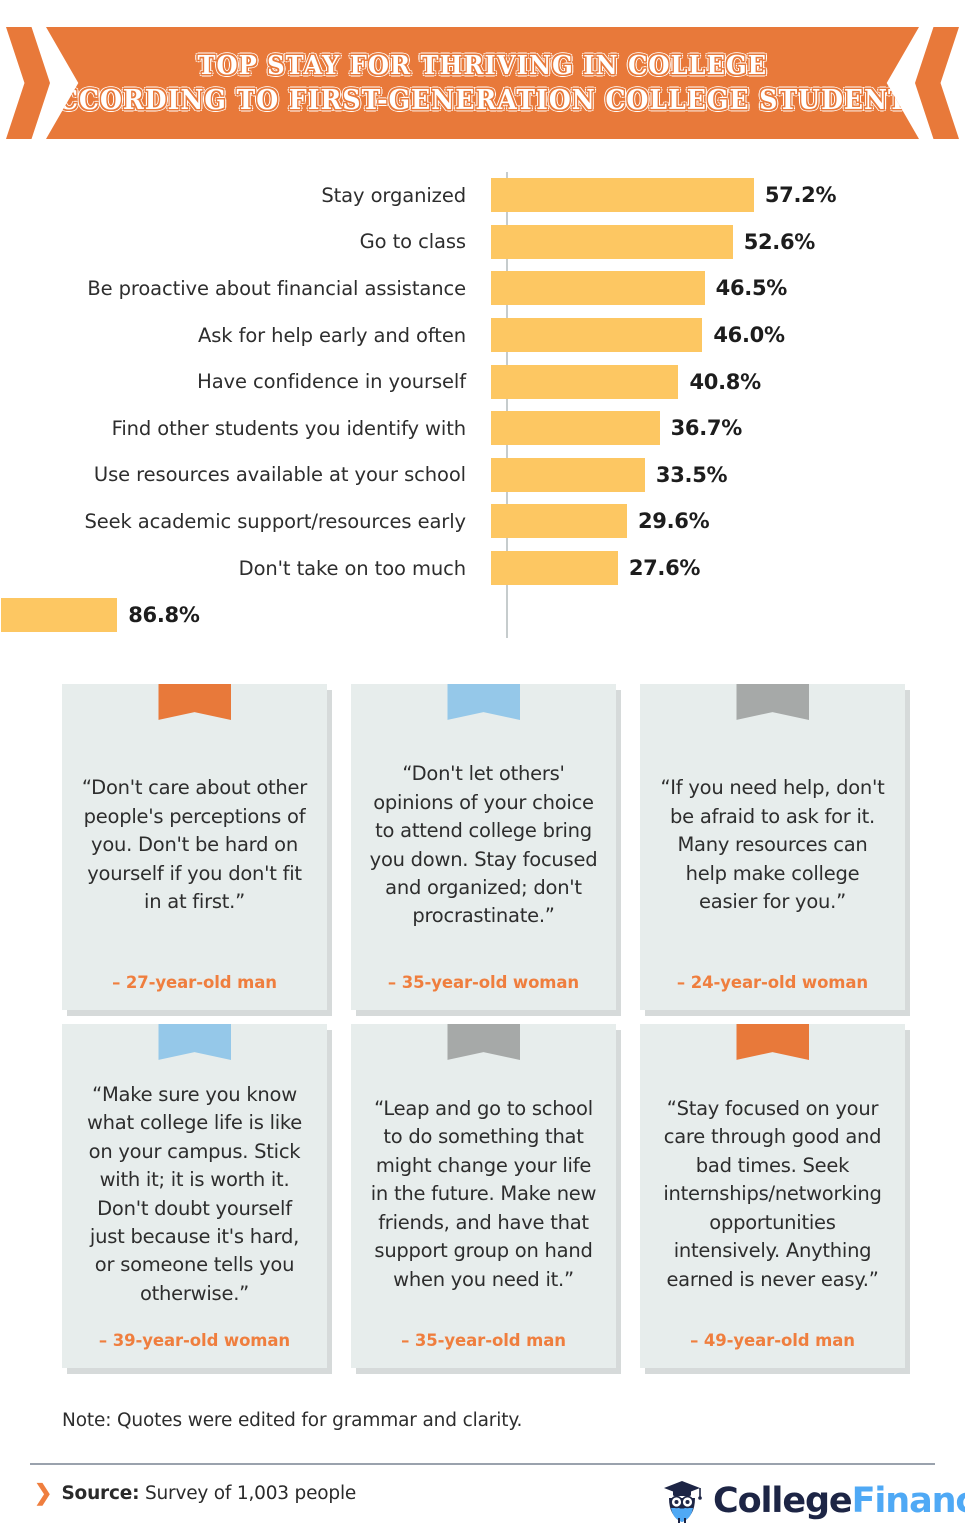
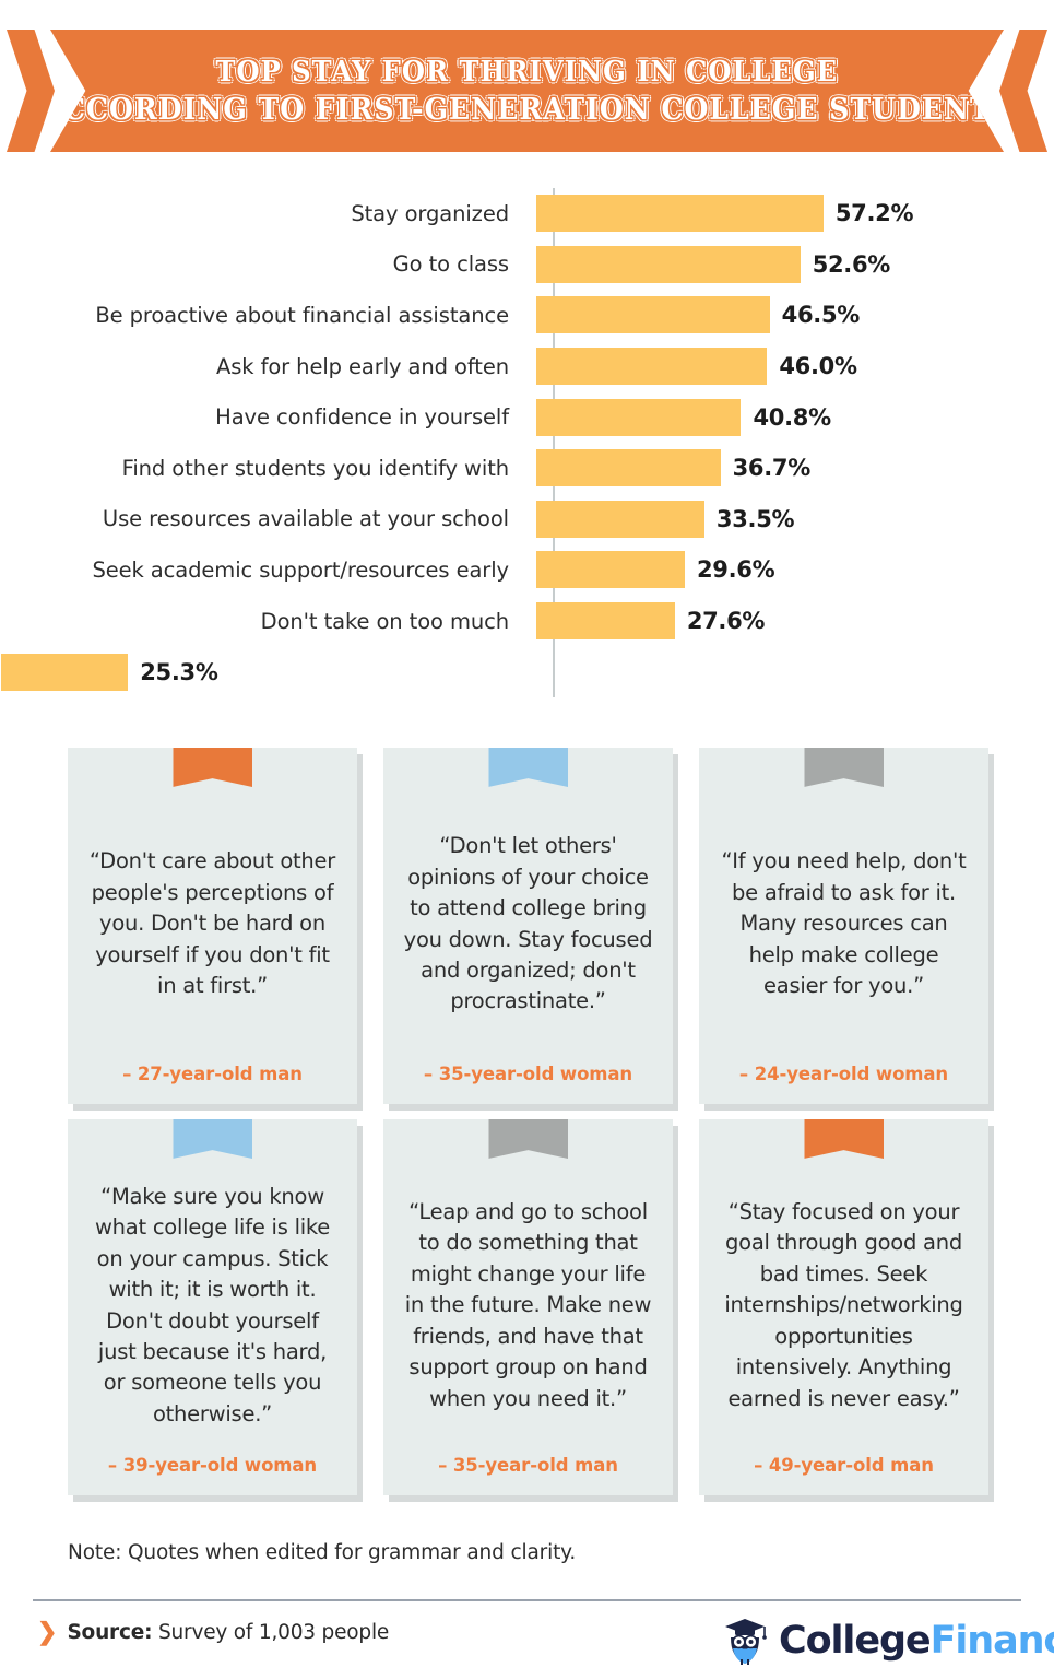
  TOP STAY FOR THRIVING IN COLLEGE
  CCORDING TO FIRST-GENERATION COLLEGE STUDEN
  Stay organized
  57.2%
  Go to class
  52.6%
  Be proactive about financial assistance
  46.5%
  Ask for help early and often
  46.0%
  Have confidence in yourself
  40.8%
  Find other students you identify with
  36.7%
  Use resources available at your school
  33.5%
  Seek academic support/resources early
  29.6%
  Don't take on too much
  27.6%
- 86.8%
+ 25.3%
  “Don't care about other people's perceptions of you. Don't be hard on yourself if you don't fit in at first.”
  – 27-year-old man
  “Don't let others' opinions of your choice to attend college bring you down. Stay focused and organized; don't procrastinate.”
  – 35-year-old woman
  “If you need help, don't be afraid to ask for it. Many resources can help make college easier for you.”
  – 24-year-old woman
  “Make sure you know what college life is like on your campus. Stick with it; it is worth it. Don't doubt yourself just because it's hard, or someone tells you otherwise.”
  – 39-year-old woman
  “Leap and go to school to do something that might change your life in the future. Make new friends, and have that support group on hand when you need it.”
  – 35-year-old man
- “Stay focused on your care through good and bad times. Seek internships/networking opportunities intensively. Anything earned is never easy.”
+ “Stay focused on your goal through good and bad times. Seek internships/networking opportunities intensively. Anything earned is never easy.”
  – 49-year-old man
- Note: Quotes were edited for grammar and clarity.
+ Note: Quotes when edited for grammar and clarity.
  ❯
  Source: Survey of 1,003 people
  CollegeFinan
